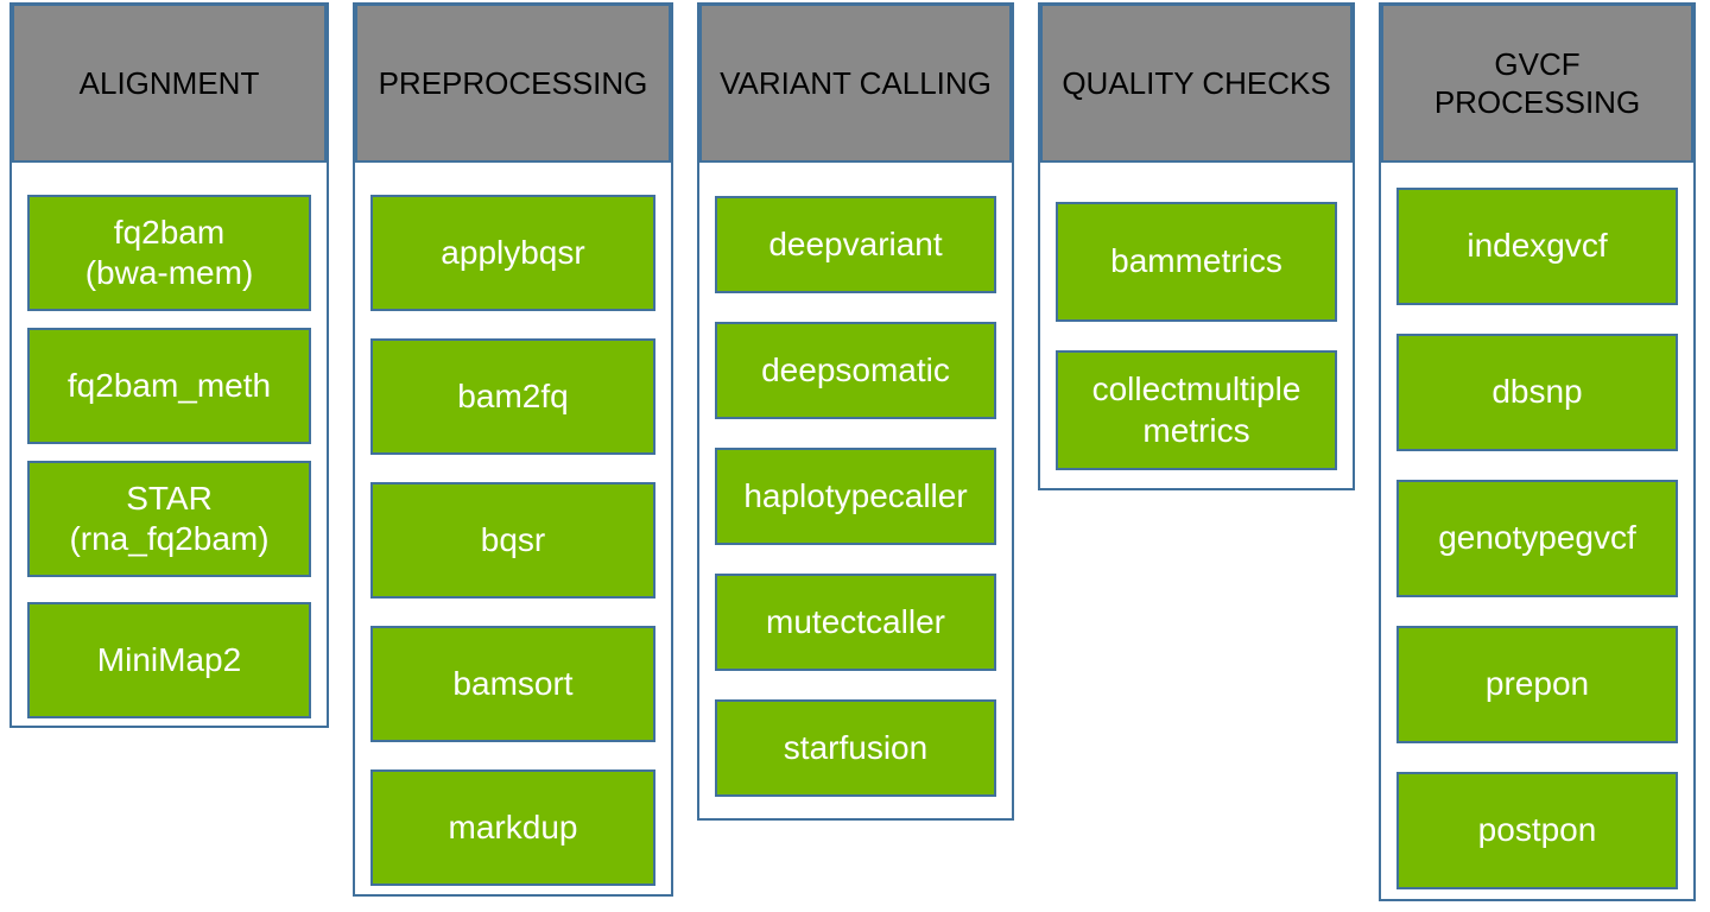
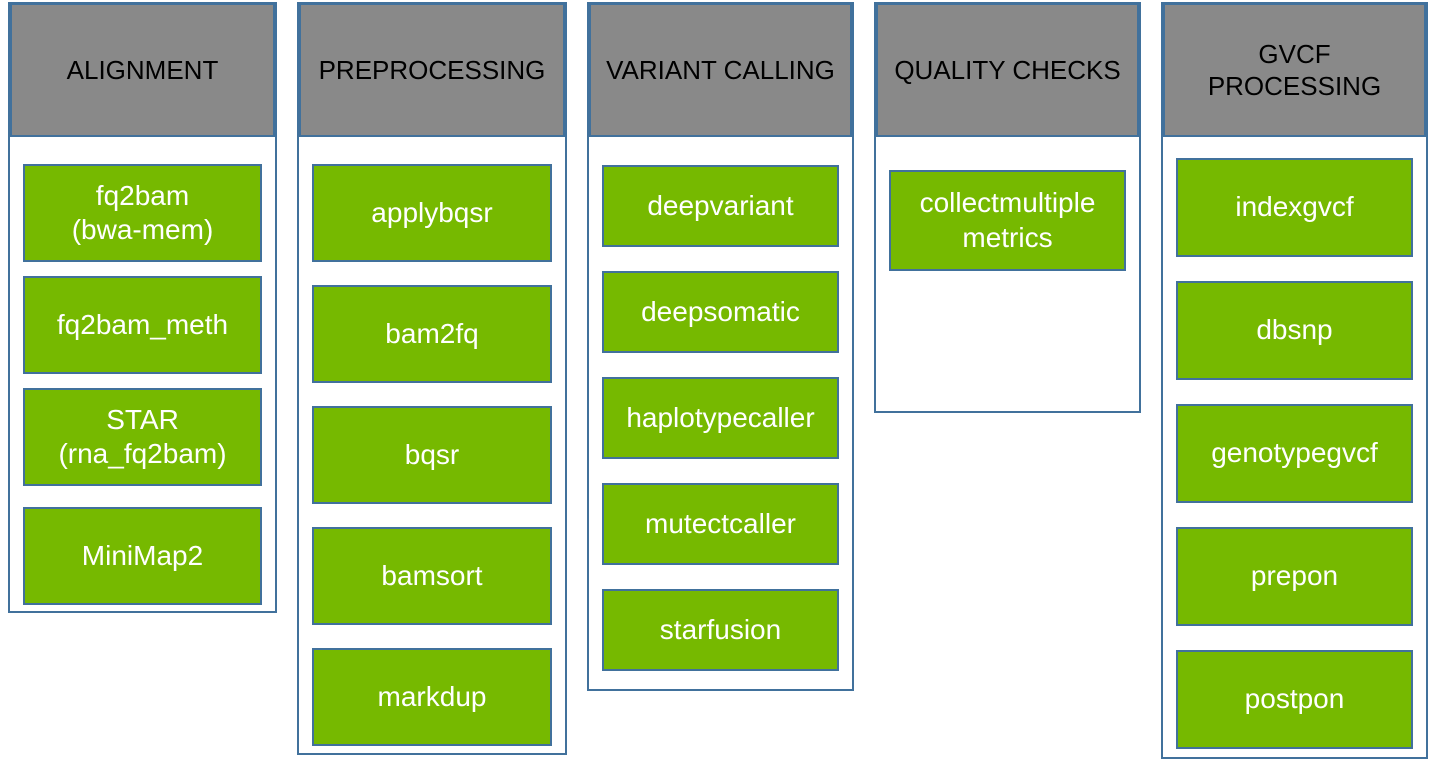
  ALIGNMENT
  fq2bam
  (bwa-mem)
  fq2bam_meth
  STAR
  (rna_fq2bam)
  MiniMap2
  PREPROCESSING
  applybqsr
  bam2fq
  bqsr
  bamsort
  markdup
  VARIANT CALLING
  deepvariant
  deepsomatic
  haplotypecaller
  mutectcaller
  starfusion
  QUALITY CHECKS
- bammetrics
  collectmultiple
  metrics
  GVCF
  PROCESSING
  indexgvcf
  dbsnp
  genotypegvcf
  prepon
  postpon
